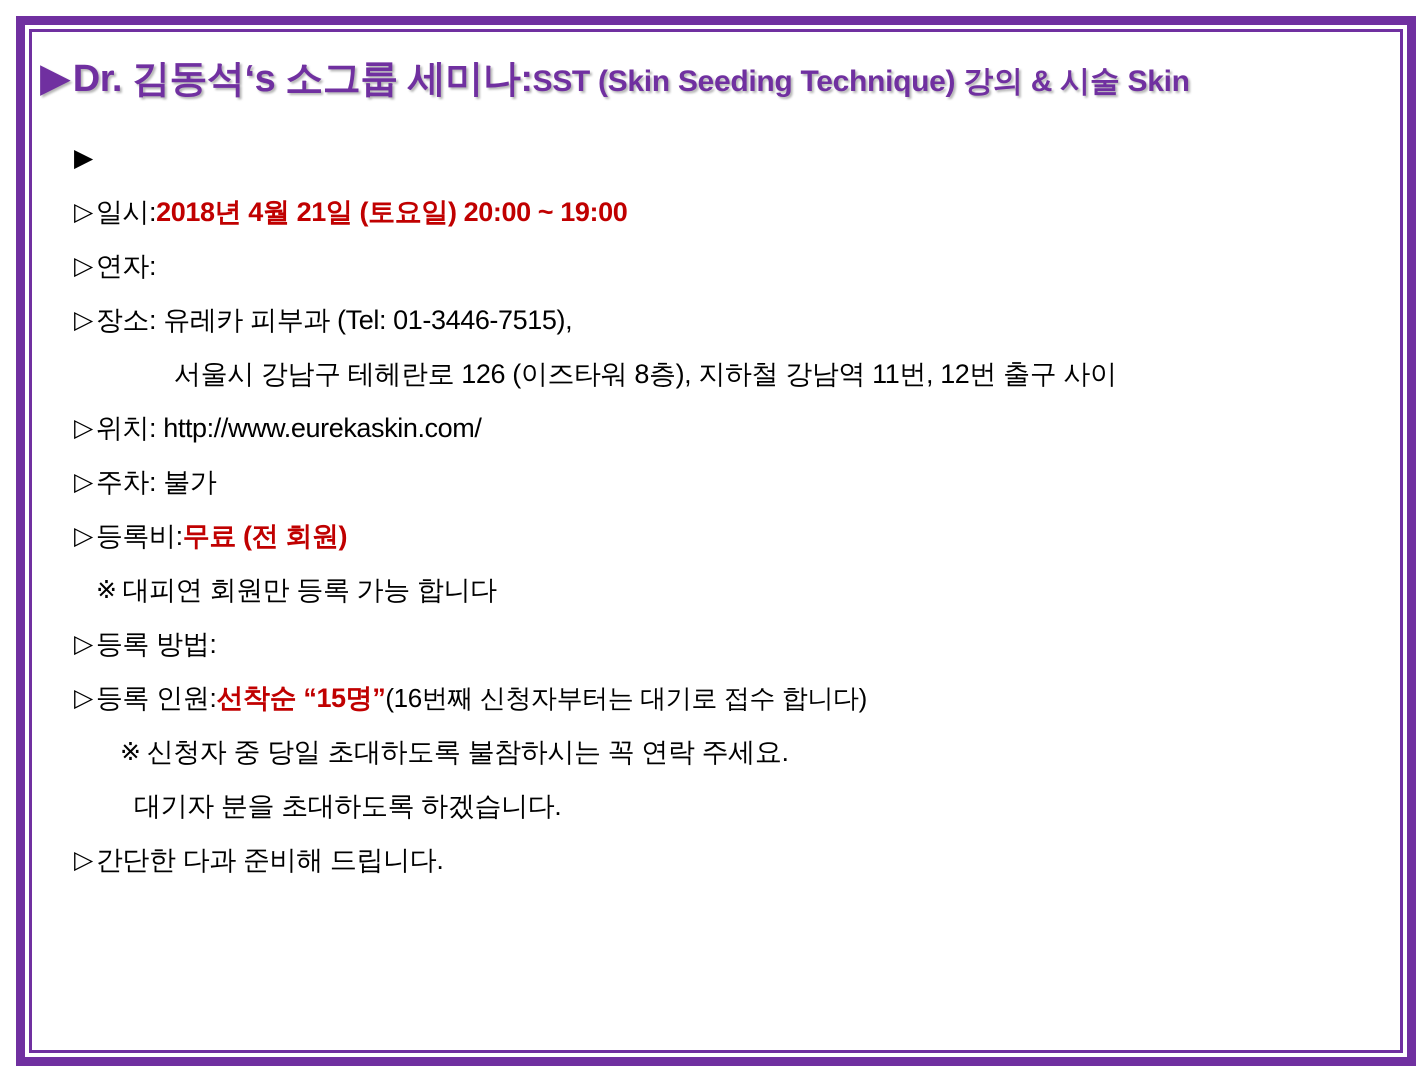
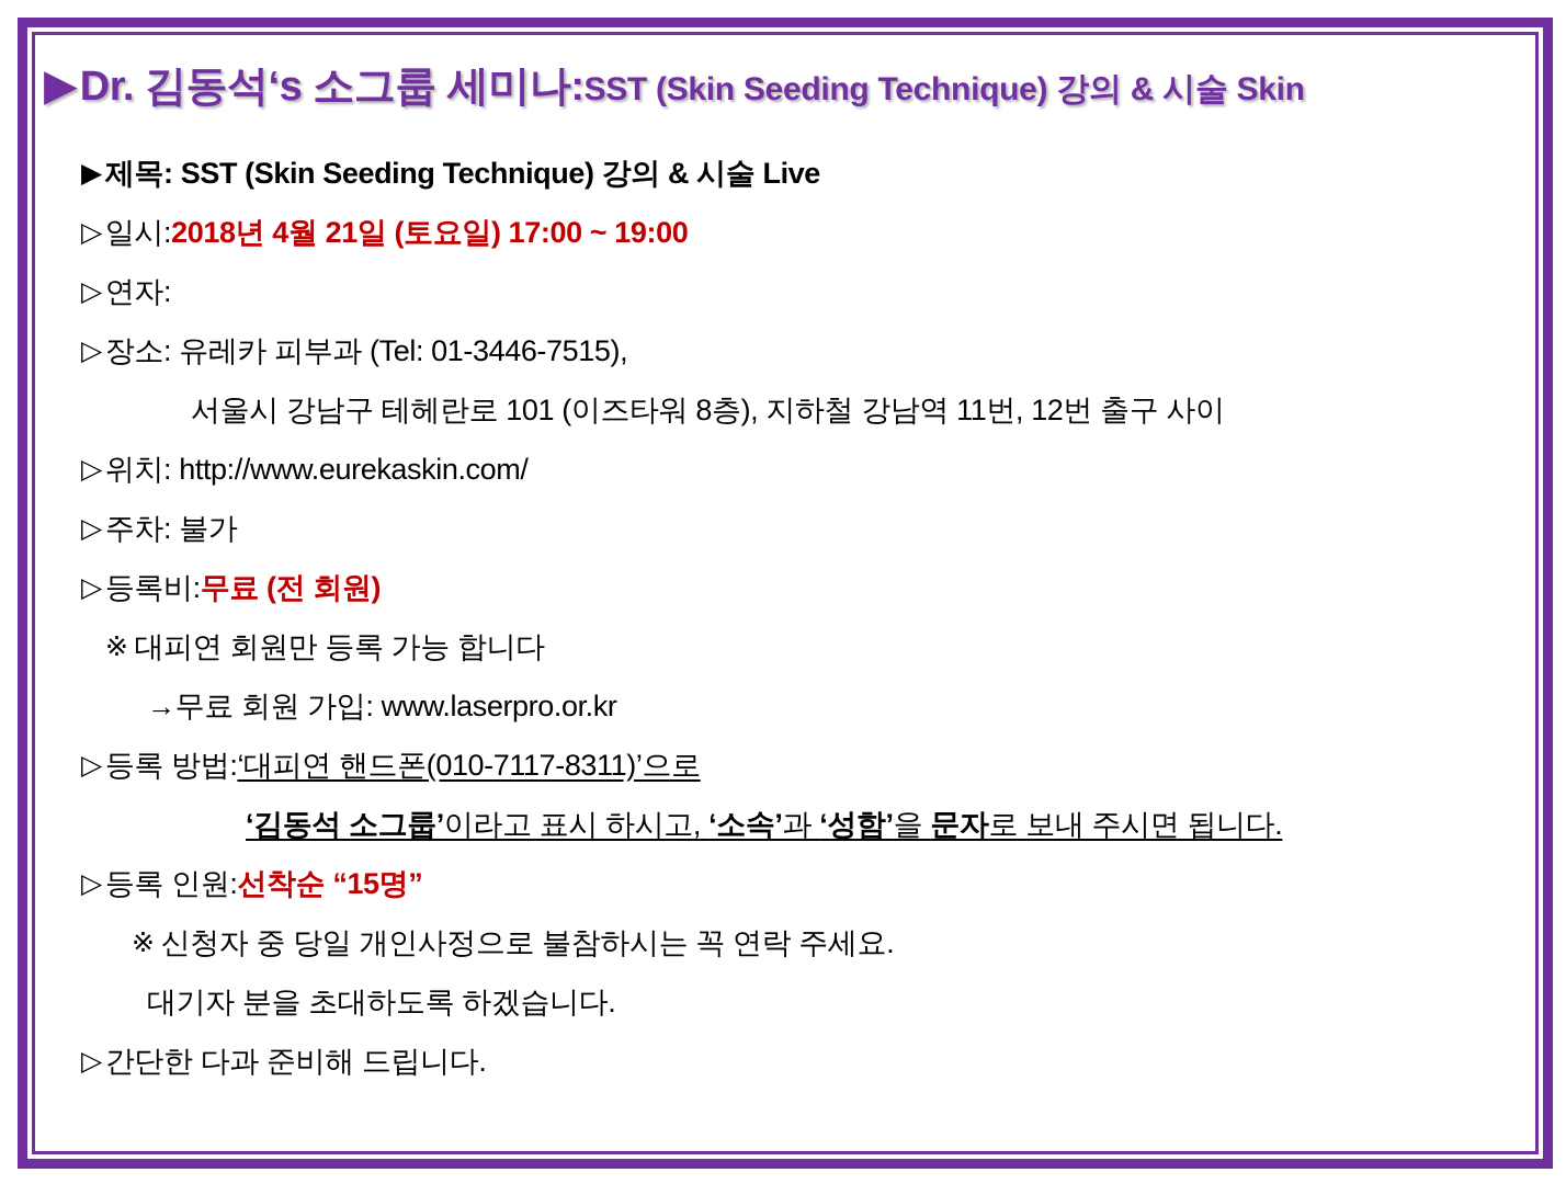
  ▶
  Dr. 김동석‘s 소그룹 세미나:
  SST (Skin Seeding Technique) 강의 & 시술 Skin
  ▶
+ 제목: SST (Skin Seeding Technique) 강의 & 시술 Live
  ▷
  일시:
- 2018년 4월 21일 (토요일) 20:00 ~ 19:00
+ 2018년 4월 21일 (토요일) 17:00 ~ 19:00
  ▷
  연자:
  ▷
  장소: 유레카 피부과 (Tel: 01-3446-7515),
- 서울시 강남구 테헤란로 126 (이즈타워 8층), 지하철 강남역 11번, 12번 출구 사이
+ 서울시 강남구 테헤란로 101 (이즈타워 8층), 지하철 강남역 11번, 12번 출구 사이
  ▷
  위치: http://www.eurekaskin.com/
  ▷
  주차: 불가
  ▷
  등록비:
  무료 (전 회원)
  ※
  대피연 회원만 등록 가능 합니다
+ →
+ 무료 회원 가입: www.laserpro.or.kr
  ▷
  등록 방법:
+ ‘대피연 핸드폰(010-7117-8311)’으로
+ ‘김동석 소그룹’이라고 표시 하시고, ‘소속’과 ‘성함’을 문자로 보내 주시면 됩니다.
  ▷
  등록 인원:
  선착순 “15명”
- (16번째 신청자부터는 대기로 접수 합니다)
  ※
- 신청자 중 당일 초대하도록 불참하시는 꼭 연락 주세요.
+ 신청자 중 당일 개인사정으로 불참하시는 꼭 연락 주세요.
  대기자 분을 초대하도록 하겠습니다.
  ▷
  간단한 다과 준비해 드립니다.
